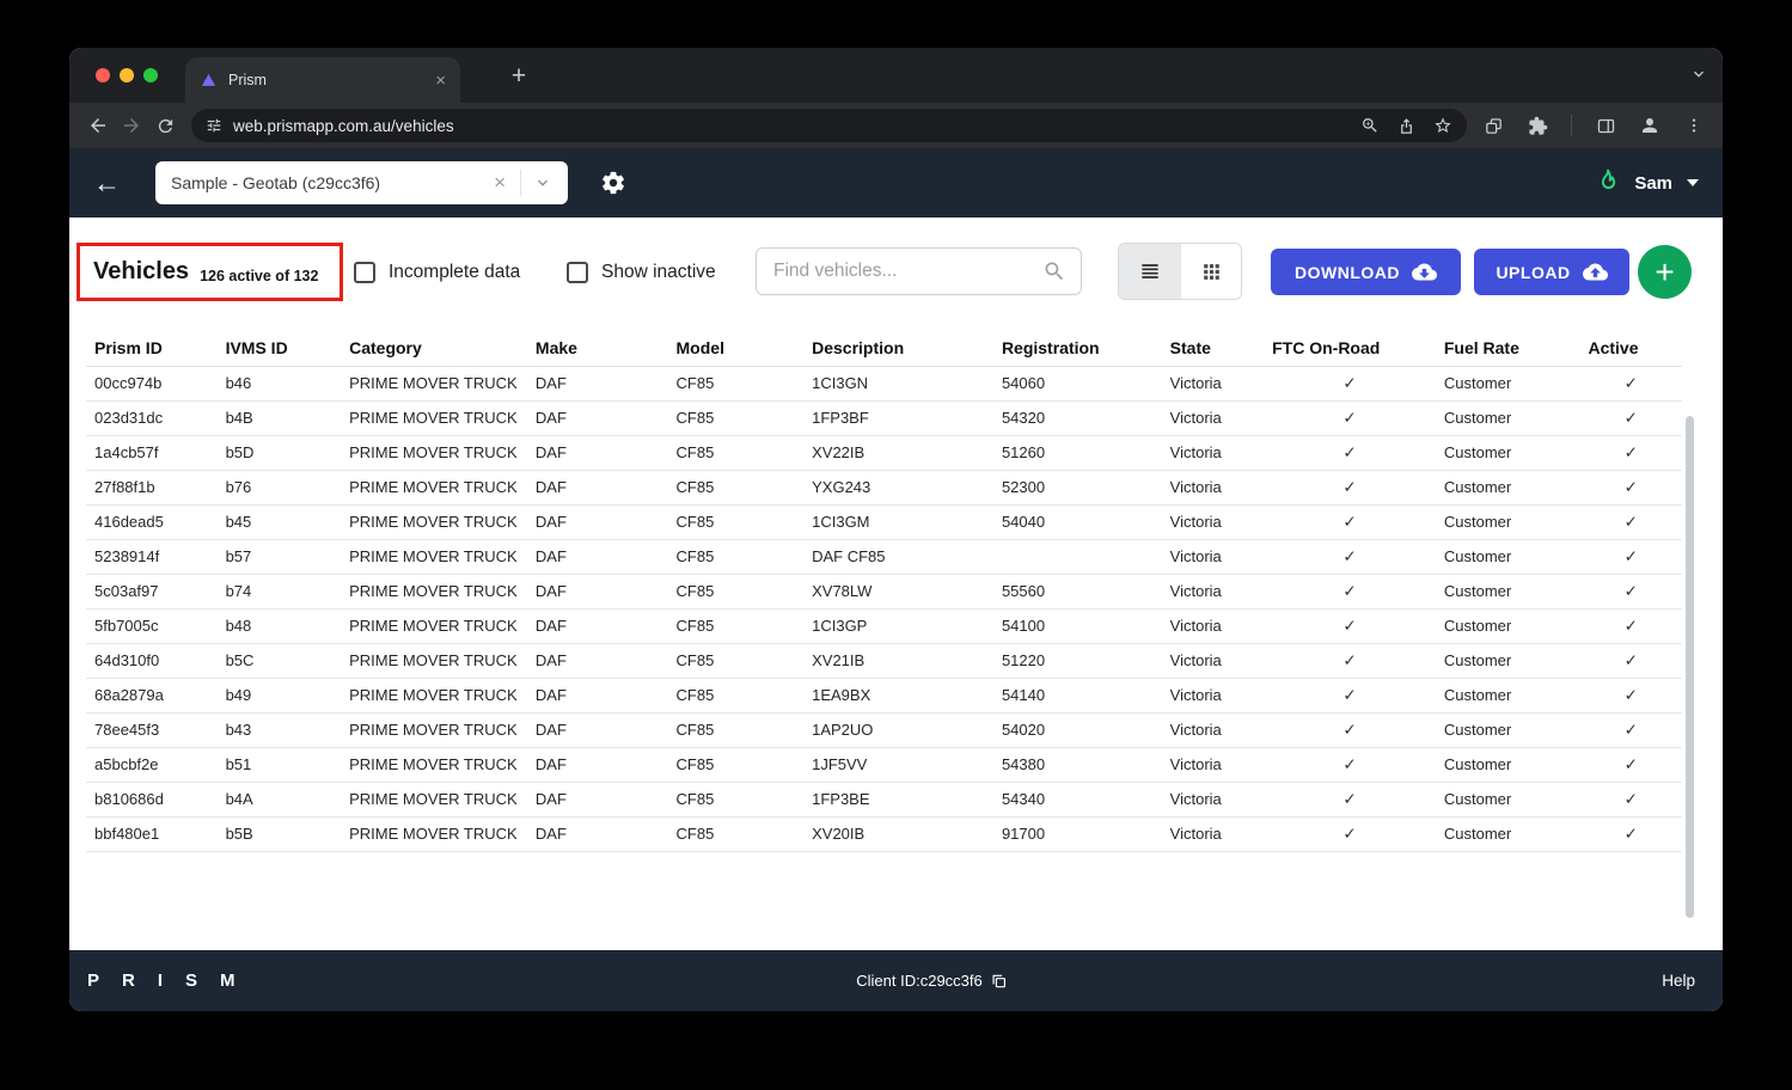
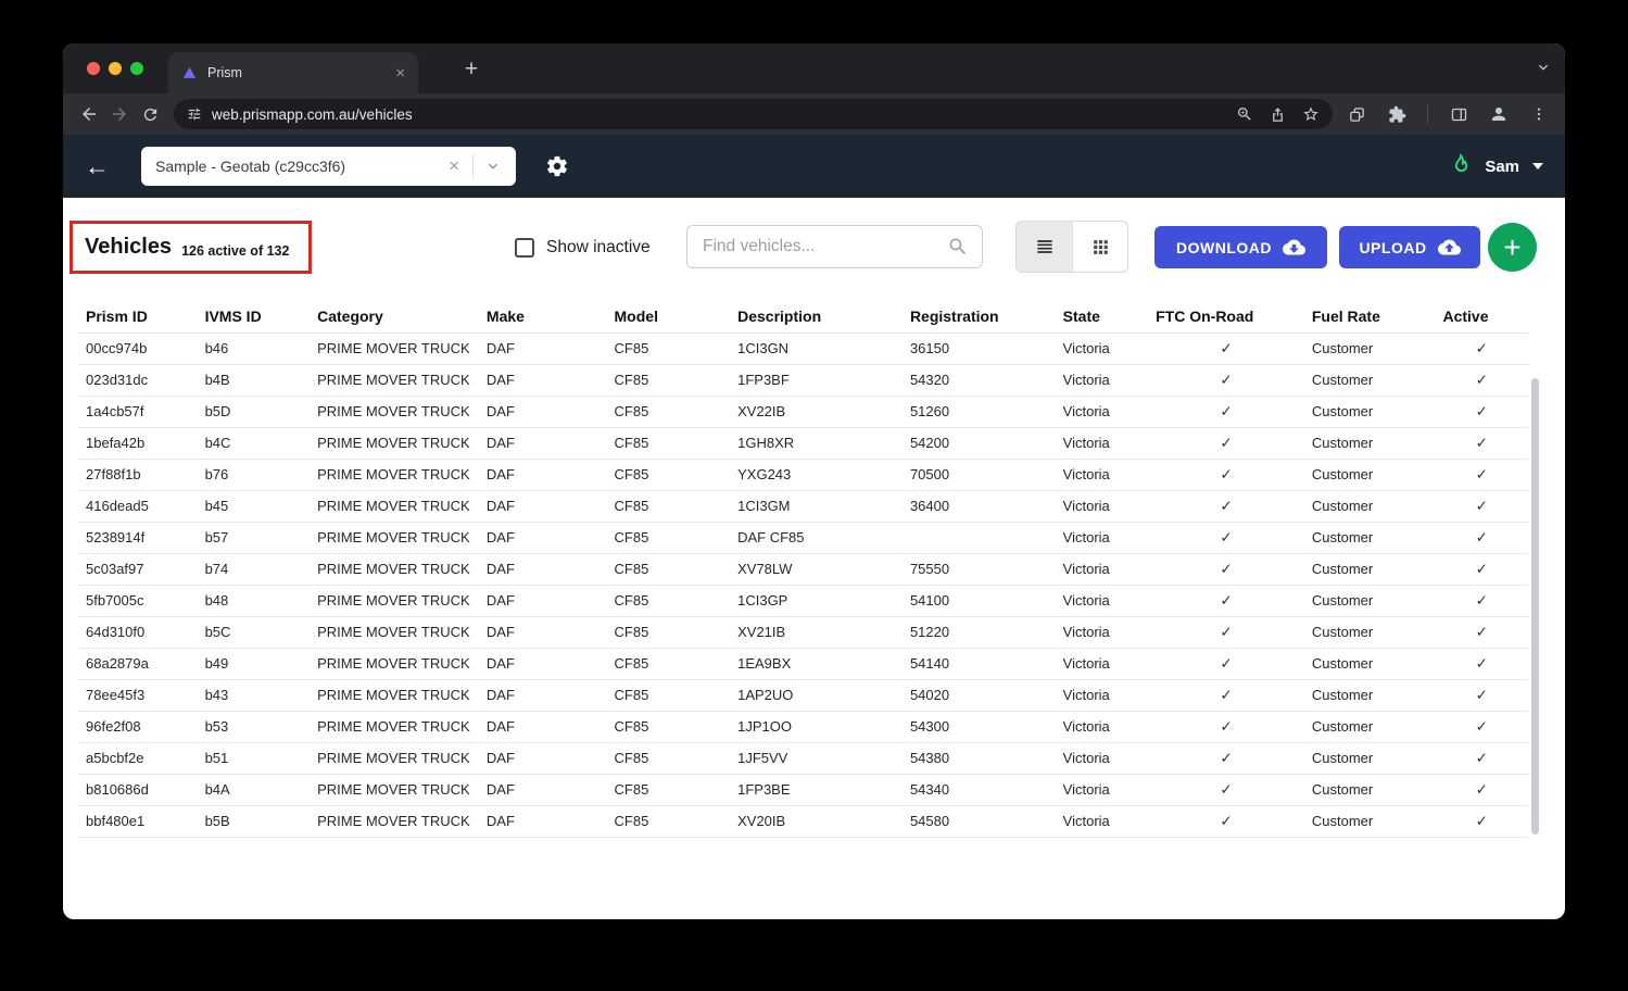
  Prism
  ×
  +
  web.prismapp.com.au/vehicles
  ←
  Sample - Geotab (c29cc3f6)
  ×
  Sam
  Vehicles
  126 active of 132
- Incomplete data
  Show inactive
  Find vehicles...
  DOWNLOAD
  UPLOAD
  +
  Prism ID	IVMS ID	Category	Make	Model	Description	Registration	State	FTC On-Road	Fuel Rate	Active
- 00cc974b	b46	PRIME MOVER TRUCK	DAF	CF85	1CI3GN	54060	Victoria	✓	Customer	✓
+ 00cc974b	b46	PRIME MOVER TRUCK	DAF	CF85	1CI3GN	36150	Victoria	✓	Customer	✓
  023d31dc	b4B	PRIME MOVER TRUCK	DAF	CF85	1FP3BF	54320	Victoria	✓	Customer	✓
  1a4cb57f	b5D	PRIME MOVER TRUCK	DAF	CF85	XV22IB	51260	Victoria	✓	Customer	✓
+ 1befa42b	b4C	PRIME MOVER TRUCK	DAF	CF85	1GH8XR	54200	Victoria	✓	Customer	✓
- 27f88f1b	b76	PRIME MOVER TRUCK	DAF	CF85	YXG243	52300	Victoria	✓	Customer	✓
+ 27f88f1b	b76	PRIME MOVER TRUCK	DAF	CF85	YXG243	70500	Victoria	✓	Customer	✓
- 416dead5	b45	PRIME MOVER TRUCK	DAF	CF85	1CI3GM	54040	Victoria	✓	Customer	✓
+ 416dead5	b45	PRIME MOVER TRUCK	DAF	CF85	1CI3GM	36400	Victoria	✓	Customer	✓
  5238914f	b57	PRIME MOVER TRUCK	DAF	CF85	DAF CF85		Victoria	✓	Customer	✓
- 5c03af97	b74	PRIME MOVER TRUCK	DAF	CF85	XV78LW	55560	Victoria	✓	Customer	✓
+ 5c03af97	b74	PRIME MOVER TRUCK	DAF	CF85	XV78LW	75550	Victoria	✓	Customer	✓
  5fb7005c	b48	PRIME MOVER TRUCK	DAF	CF85	1CI3GP	54100	Victoria	✓	Customer	✓
  64d310f0	b5C	PRIME MOVER TRUCK	DAF	CF85	XV21IB	51220	Victoria	✓	Customer	✓
  68a2879a	b49	PRIME MOVER TRUCK	DAF	CF85	1EA9BX	54140	Victoria	✓	Customer	✓
  78ee45f3	b43	PRIME MOVER TRUCK	DAF	CF85	1AP2UO	54020	Victoria	✓	Customer	✓
+ 96fe2f08	b53	PRIME MOVER TRUCK	DAF	CF85	1JP1OO	54300	Victoria	✓	Customer	✓
  a5bcbf2e	b51	PRIME MOVER TRUCK	DAF	CF85	1JF5VV	54380	Victoria	✓	Customer	✓
  b810686d	b4A	PRIME MOVER TRUCK	DAF	CF85	1FP3BE	54340	Victoria	✓	Customer	✓
- bbf480e1	b5B	PRIME MOVER TRUCK	DAF	CF85	XV20IB	91700	Victoria	✓	Customer	✓
+ bbf480e1	b5B	PRIME MOVER TRUCK	DAF	CF85	XV20IB	54580	Victoria	✓	Customer	✓
- PRISM
- Client ID:c29cc3f6
- Help
